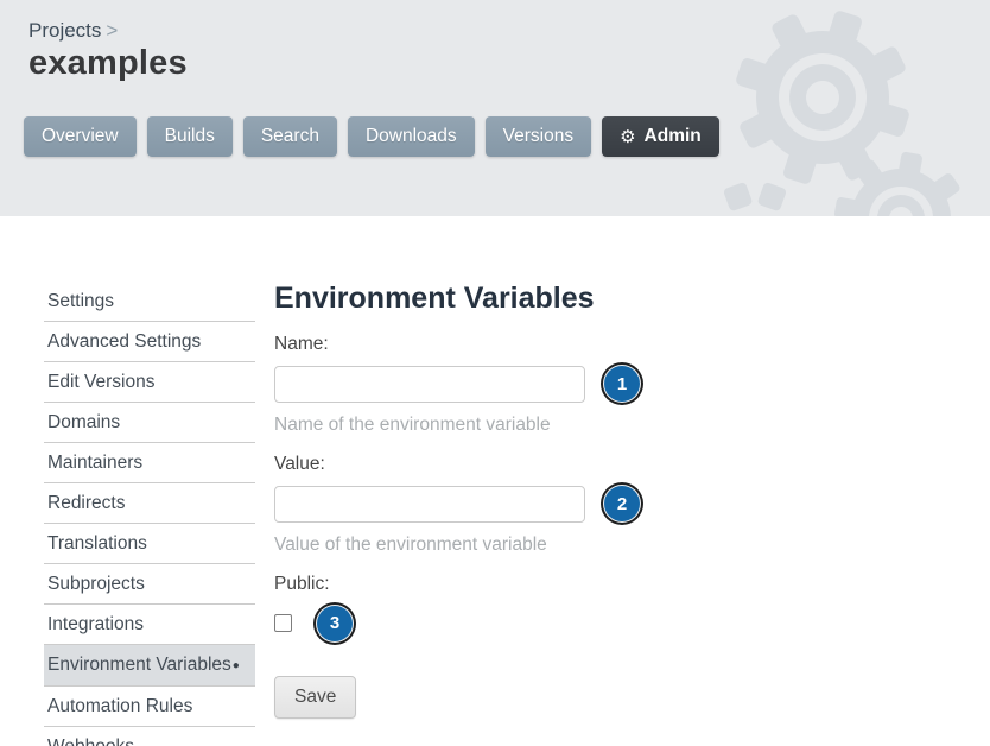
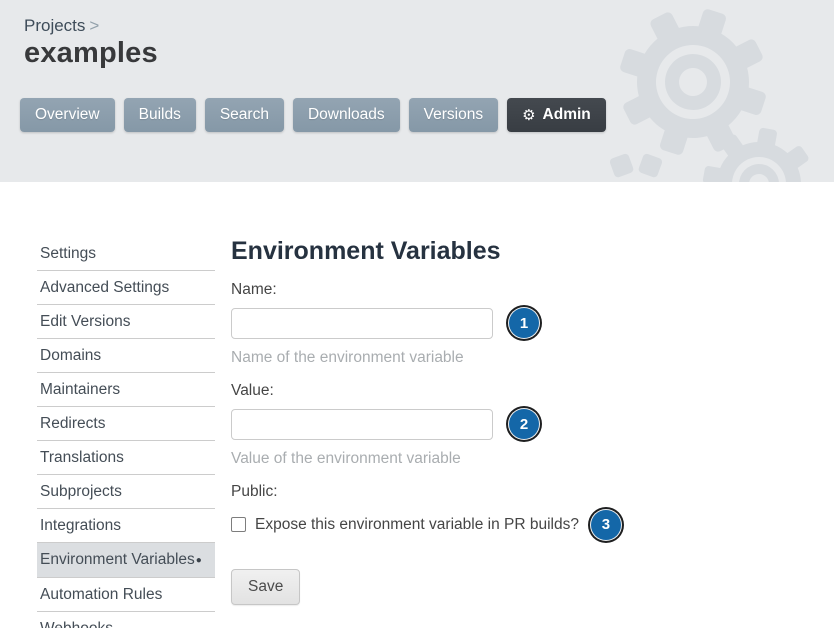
  Projects >
  examples
  Overview
  Builds
  Search
  Downloads
  Versions
  ⚙
  Admin
  Settings
  Advanced Settings
  Edit Versions
  Domains
  Maintainers
  Redirects
  Translations
  Subprojects
  Integrations
  Environment Variables●
  Automation Rules
  Environment Variables
  Name:
  1
  Name of the environment variable
  Value:
  2
  Value of the environment variable
  Public:
+ Expose this environment variable in PR builds?
  3
  Save
